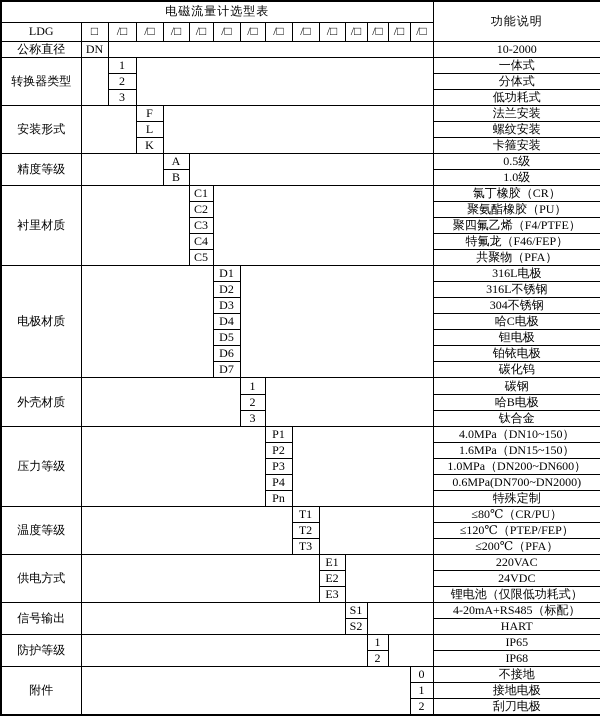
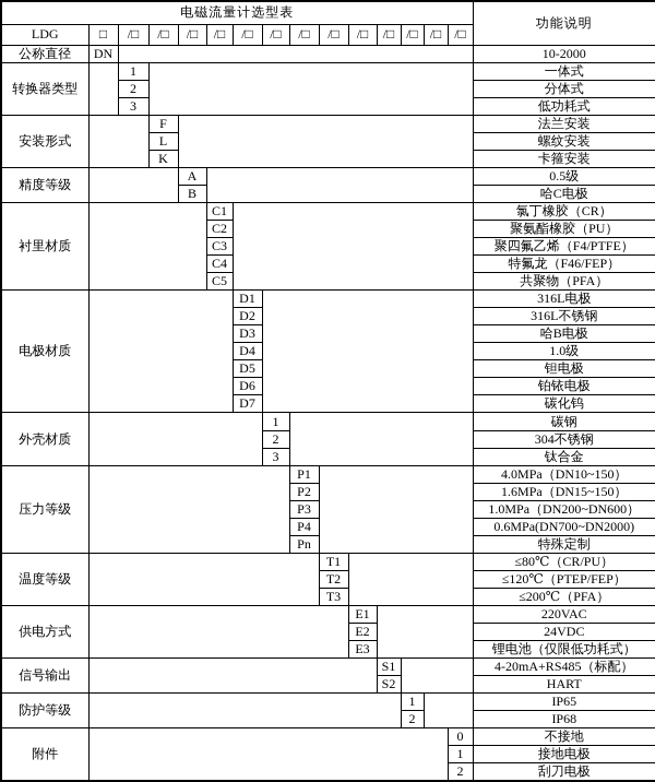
  电磁流量计选型表	功能说明
  LDG	□	/□	/□	/□	/□	/□	/□	/□	/□	/□	/□	/□	/□	/□
  公称直径	DN		10-2000
  转换器类型		1		一体式
  2	分体式
  3	低功耗式
  安装形式		F		法兰安装
  L	螺纹安装
  K	卡箍安装
  精度等级		A		0.5级
- B	1.0级
+ B	哈C电极
  衬里材质		C1		氯丁橡胶（CR）
  C2	聚氨酯橡胶（PU）
  C3	聚四氟乙烯（F4/PTFE）
  C4	特氟龙（F46/FEP）
  C5	共聚物（PFA）
  电极材质		D1		316L电极
  D2	316L不锈钢
- D3	304不锈钢
+ D3	哈B电极
- D4	哈C电极
+ D4	1.0级
  D5	钽电极
  D6	铂铱电极
  D7	碳化钨
  外壳材质		1		碳钢
- 2	哈B电极
+ 2	304不锈钢
  3	钛合金
  压力等级		P1		4.0MPa（DN10~150）
  P2	1.6MPa（DN15~150）
  P3	1.0MPa（DN200~DN600）
  P4	0.6MPa(DN700~DN2000)
  Pn	特殊定制
  温度等级		T1		≤80℃（CR/PU）
  T2	≤120℃（PTEP/FEP）
  T3	≤200℃（PFA）
  供电方式		E1		220VAC
  E2	24VDC
  E3	锂电池（仅限低功耗式）
  信号输出		S1		4-20mA+RS485（标配）
  S2	HART
  防护等级		1		IP65
  2	IP68
  附件		0	不接地
  1	接地电极
  2	刮刀电极
